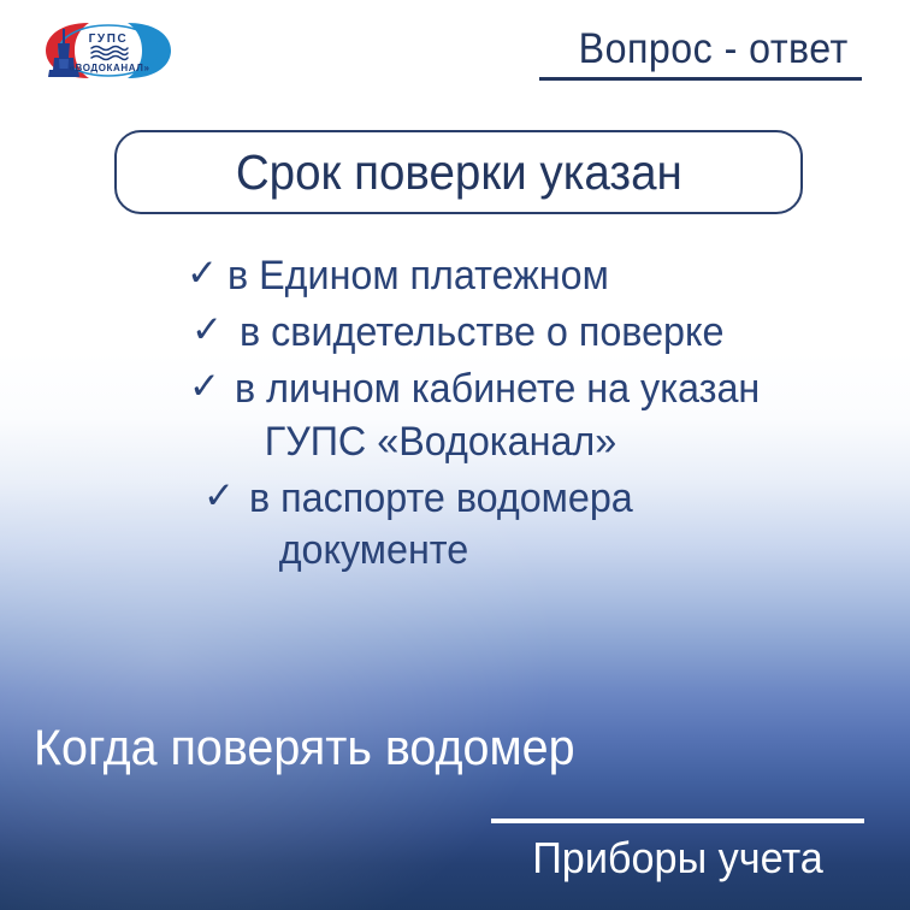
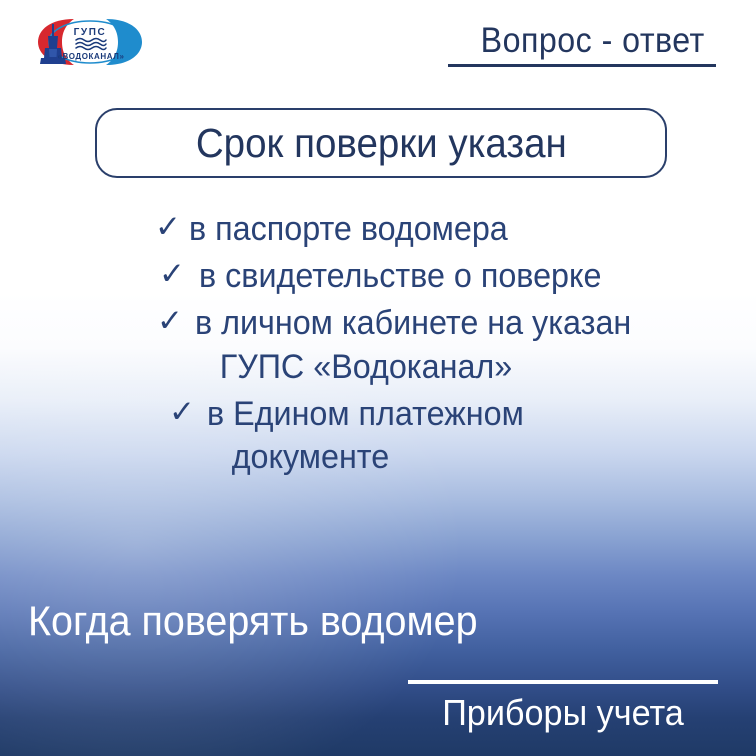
  ГУПС
  «ВОДОКАНАЛ»
  Вопрос - ответ
  Срок поверки указан
  ✓
- в Едином платежном
+ в паспорте водомера
  ✓
  в свидетельстве о поверке
  ✓
  в личном кабинете на указан
  ГУПС «Водоканал»
  ✓
- в паспорте водомера
+ в Едином платежном
  документе
  Когда поверять водомер
  Приборы учета
